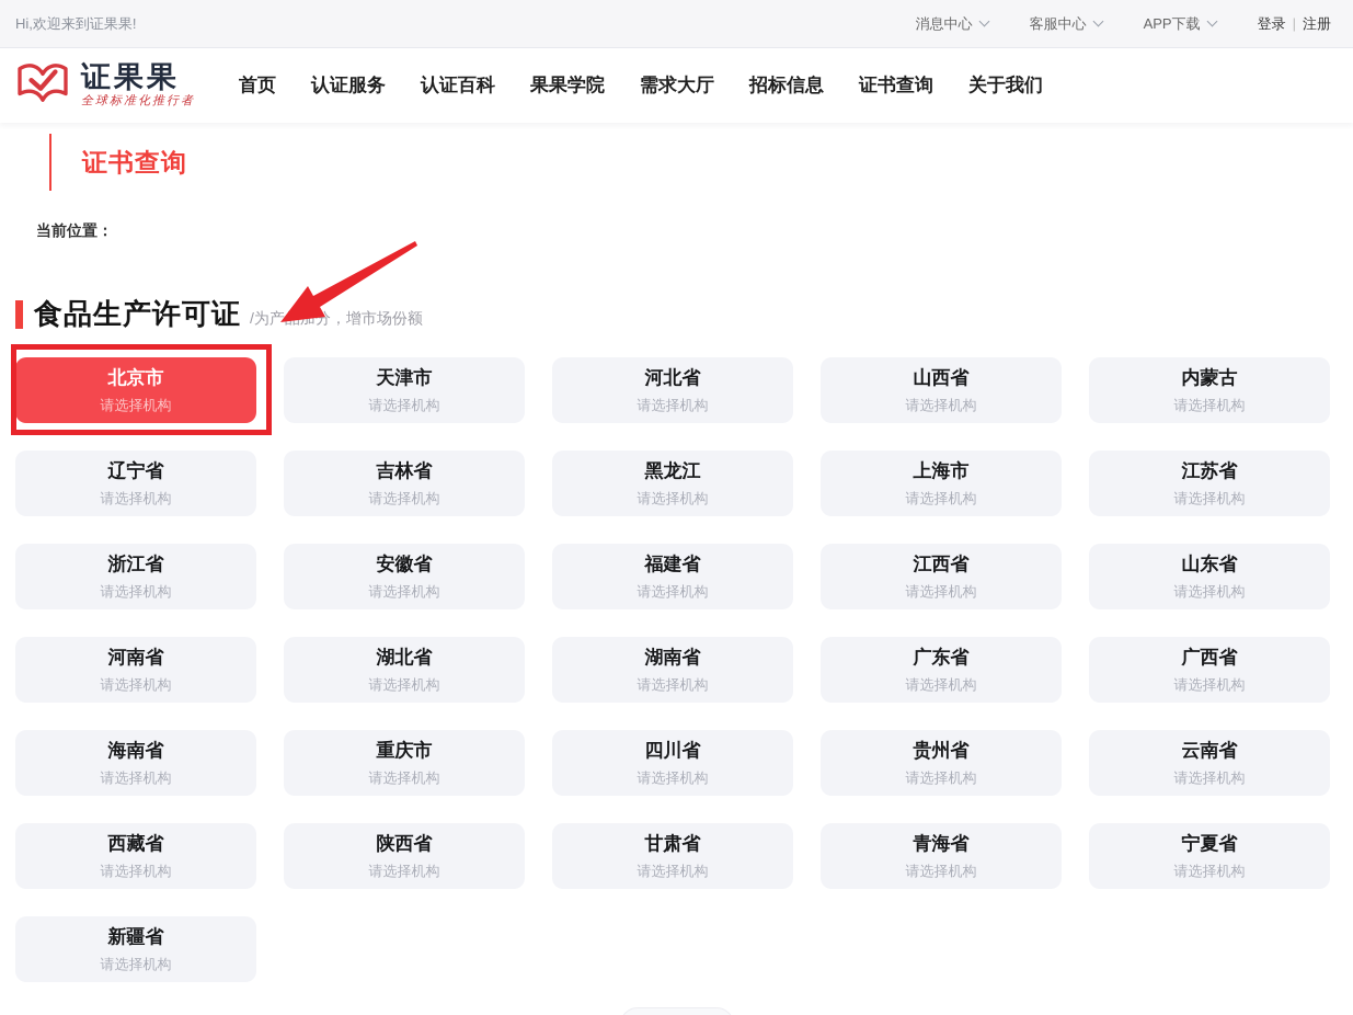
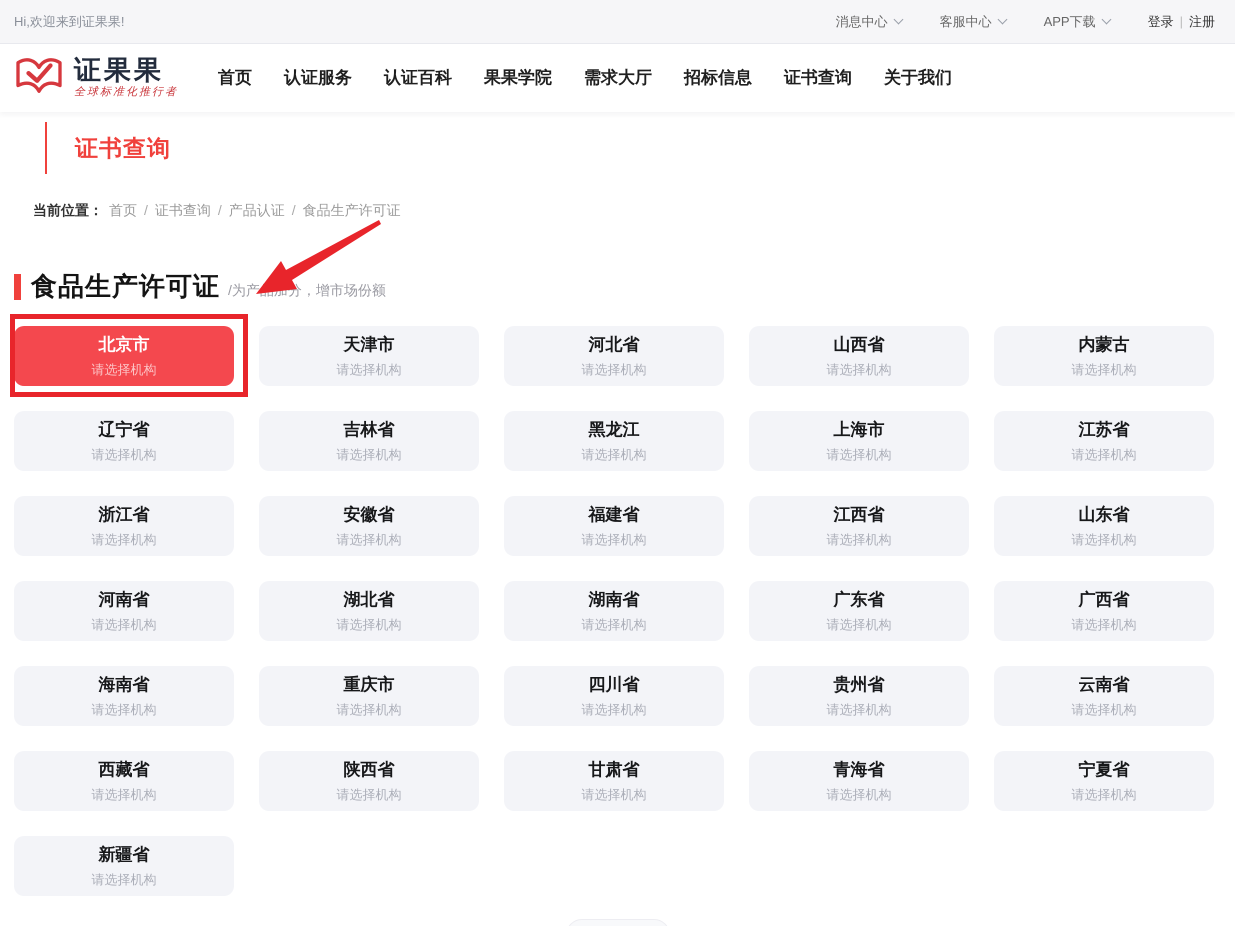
  Hi,欢迎来到证果果!
  消息中心
  客服中心
  APP下载
  登录 | 注册
  证果果
  全球标准化推行者
  首页
  认证服务
  认证百科
  果果学院
  需求大厅
  招标信息
  证书查询
  关于我们
  证书查询
  当前位置：
+ 首页 / 证书查询 / 产品认证 / 食品生产许可证
  食品生产许可证
  /为产分，增市场份额
  北京市
  请选择机构
  天津市
  请选择机构
  河北省
  请选择机构
  山西省
  请选择机构
  内蒙古
  请选择机构
  辽宁省
  请选择机构
  吉林省
  请选择机构
  黑龙江
  请选择机构
  上海市
  请选择机构
  江苏省
  请选择机构
  浙江省
  请选择机构
  安徽省
  请选择机构
  福建省
  请选择机构
  江西省
  请选择机构
  山东省
  请选择机构
  河南省
  请选择机构
  湖北省
  请选择机构
  湖南省
  请选择机构
  广东省
  请选择机构
  广西省
  请选择机构
  海南省
  请选择机构
  重庆市
  请选择机构
  四川省
  请选择机构
  贵州省
  请选择机构
  云南省
  请选择机构
  西藏省
  请选择机构
  陕西省
  请选择机构
  甘肃省
  请选择机构
  青海省
  请选择机构
  宁夏省
  请选择机构
  新疆省
  请选择机构
